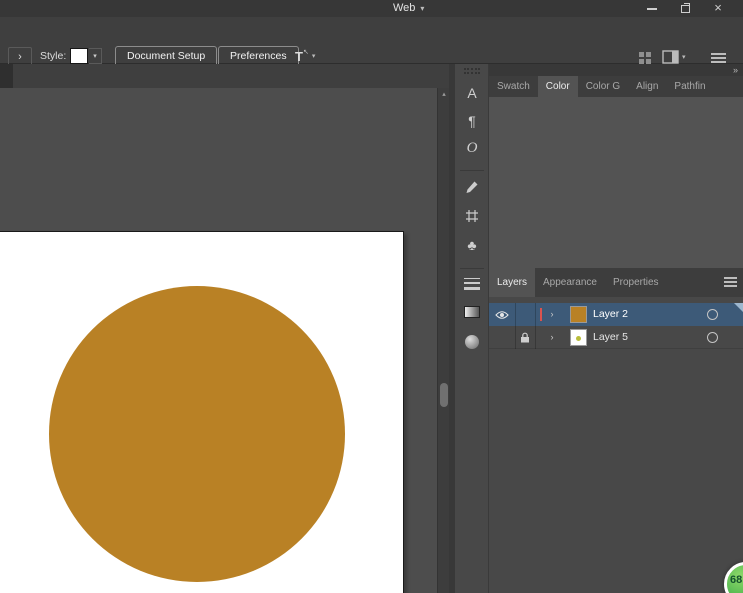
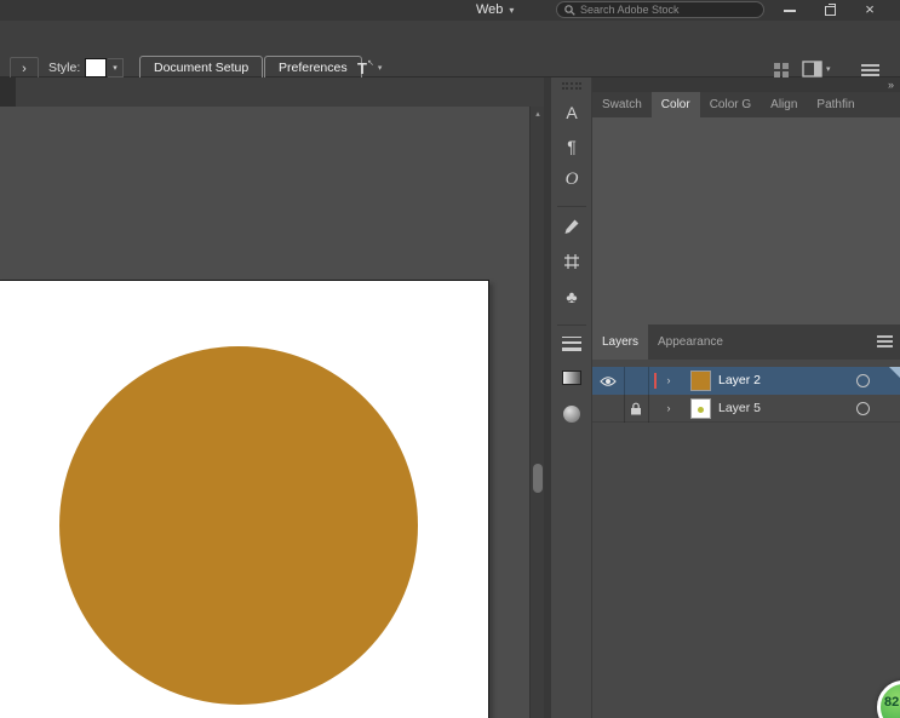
  Web ▾
+ Search Adobe Stock
  ×
  ›
  Style:
  Document Setup
  Preferences
  T
  A
  ¶
  O
  ♣
  »
  Swatch
  Color
  Color G
  Align
  Pathfin
  Layers
  Appearance
- Properties
  ›
  Layer 2
  ›
  Layer 5
- 68
+ 82
